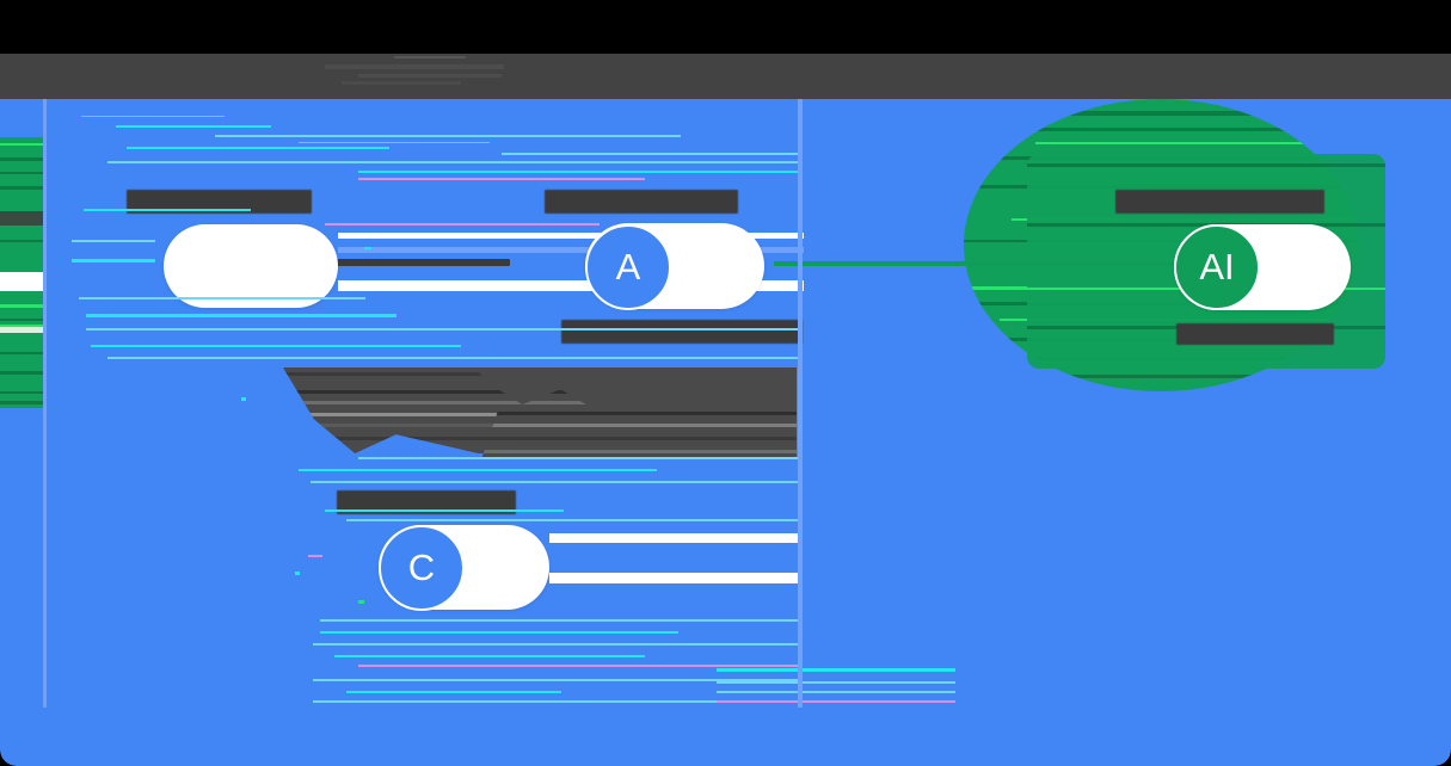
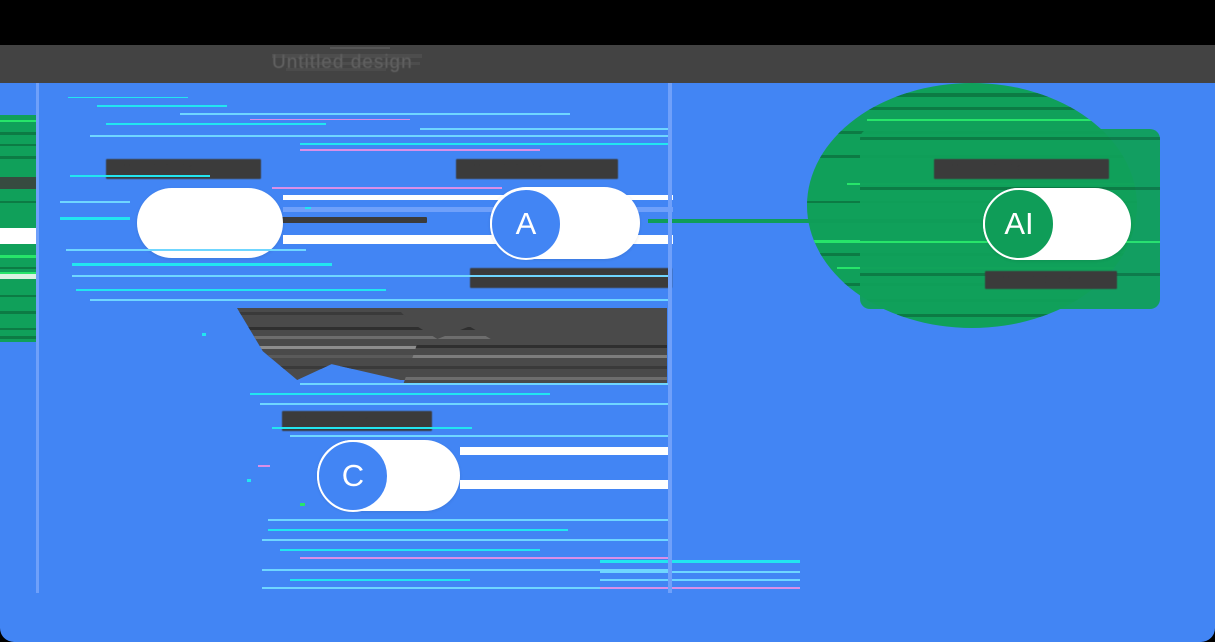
+ Untitled design
  corrupted text
  corrupted text
  A
  corrupted text
  C
  corrupted text
  AI
  corrupted text
